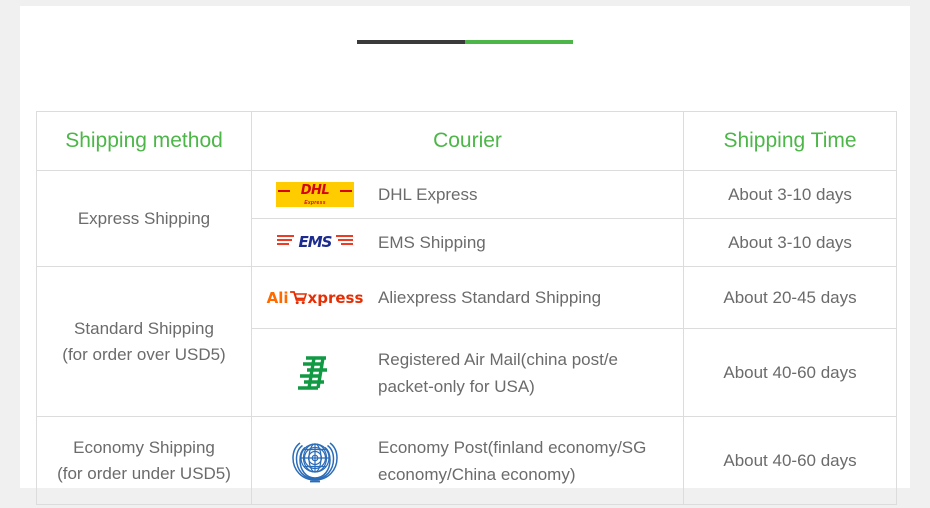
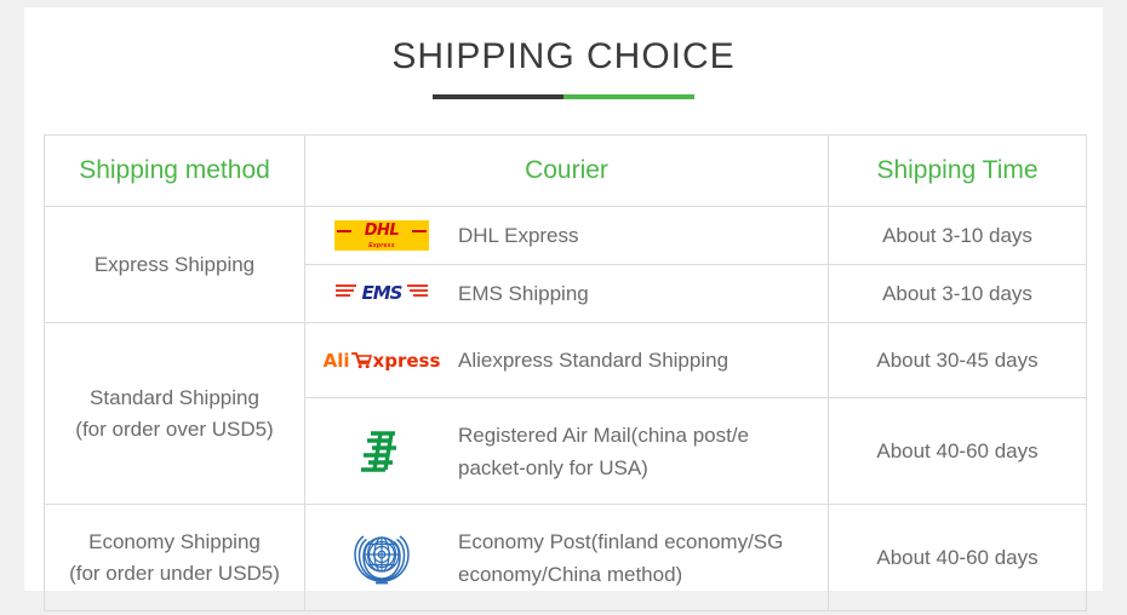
+ SHIPPING CHOICE
  Shipping method	Courier	Shipping Time
  Express Shipping	DHL DHL Express	About 3-10 days
  EMS EMS Shipping	About 3-10 days
- Standard Shipping (for order over USD5)	Ali xpress Aliexpress Standard Shipping	About 20-45 days
+ Standard Shipping (for order over USD5)	Ali xpress Aliexpress Standard Shipping	About 30-45 days
  Registered Air Mail(china post/e packet-only for USA)	About 40-60 days
- Economy Shipping (for order under USD5)	Economy Post(finland economy/SG economy/China economy)	About 40-60 days
+ Economy Shipping (for order under USD5)	Economy Post(finland economy/SG economy/China method)	About 40-60 days
